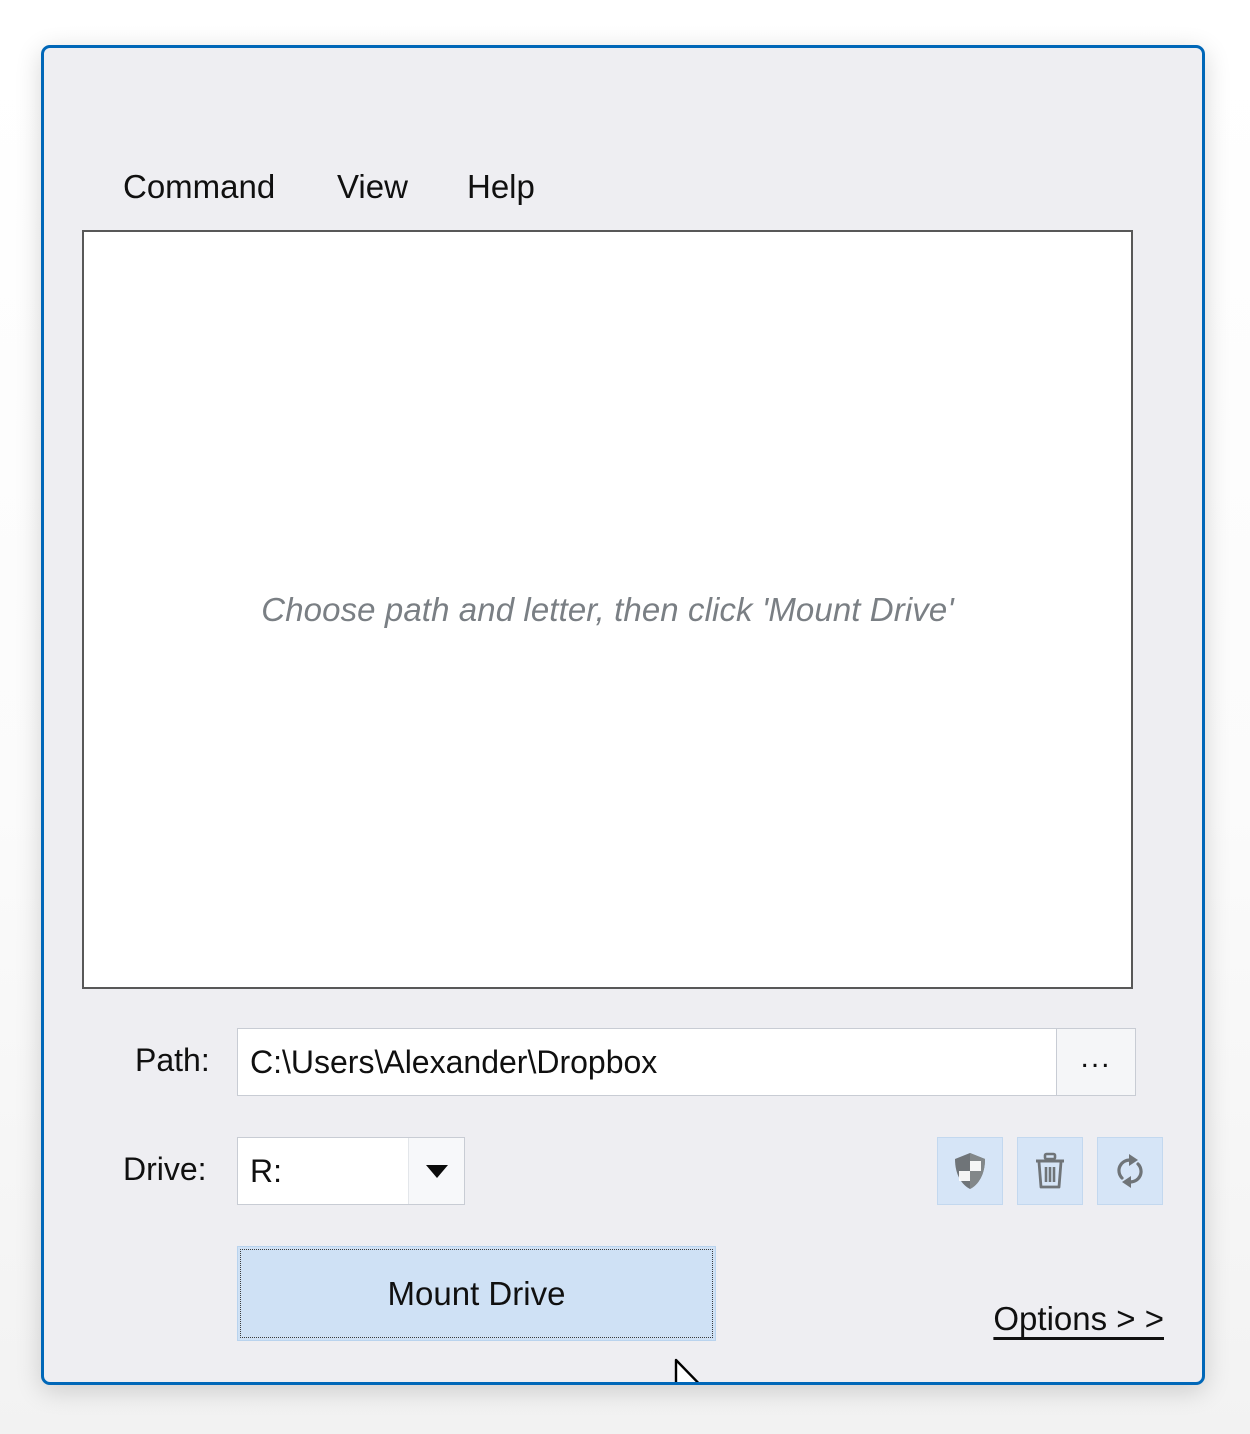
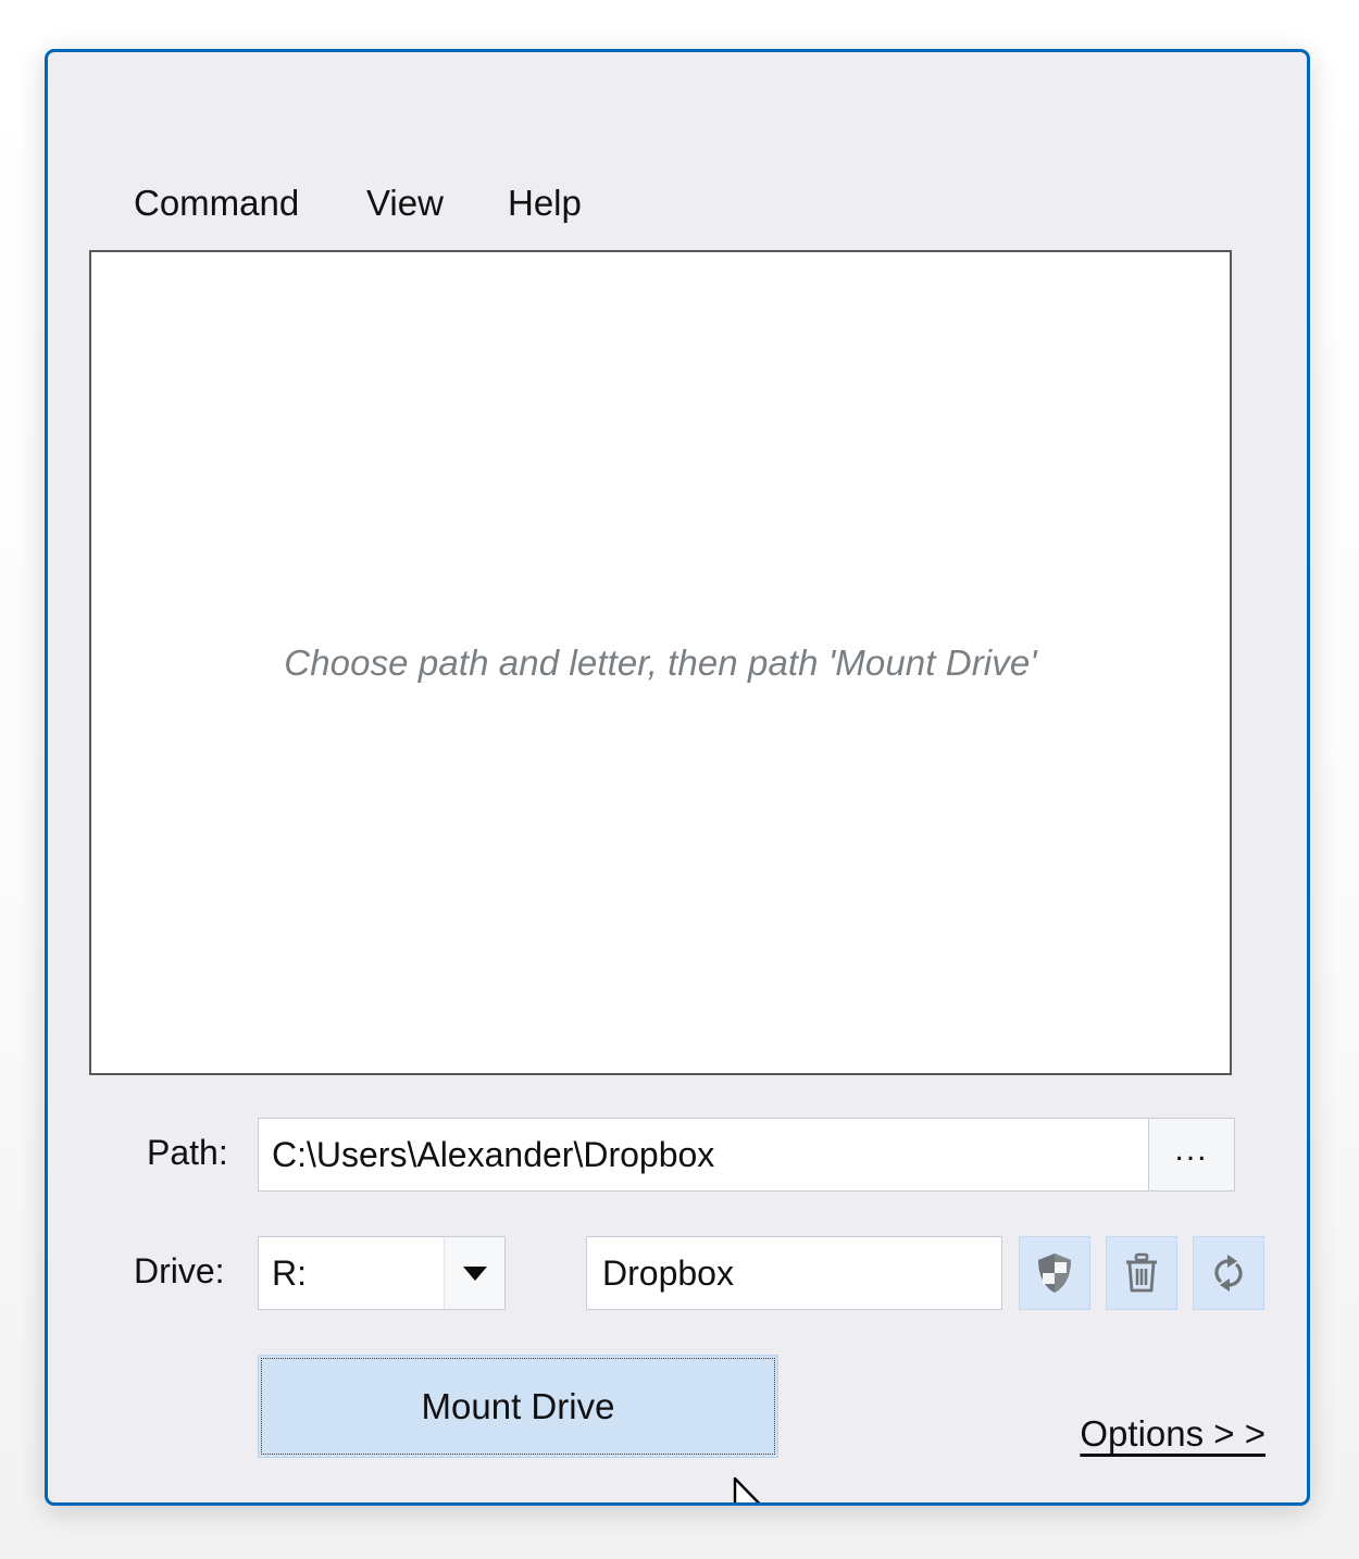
  Command
  View
  Help
- Choose path and letter, then click 'Mount Drive'
+ Choose path and letter, then path 'Mount Drive'
  Path:
  C:\Users\Alexander\Dropbox
  ...
  Drive:
  R:
+ Dropbox
  Mount Drive
  Options > >
